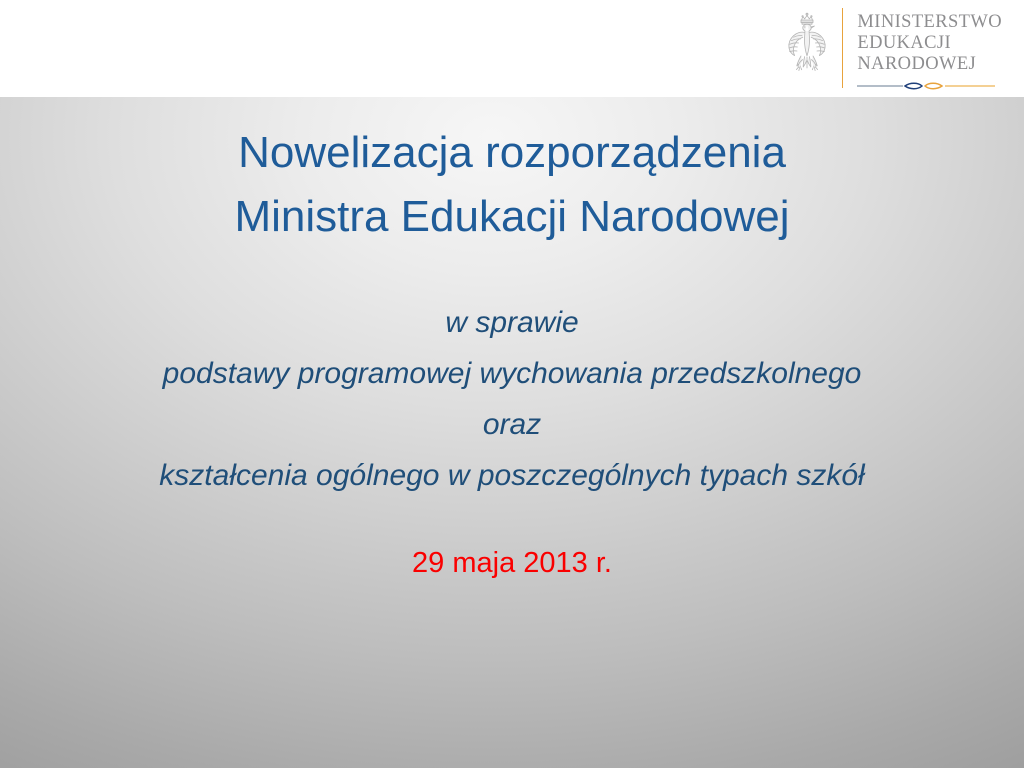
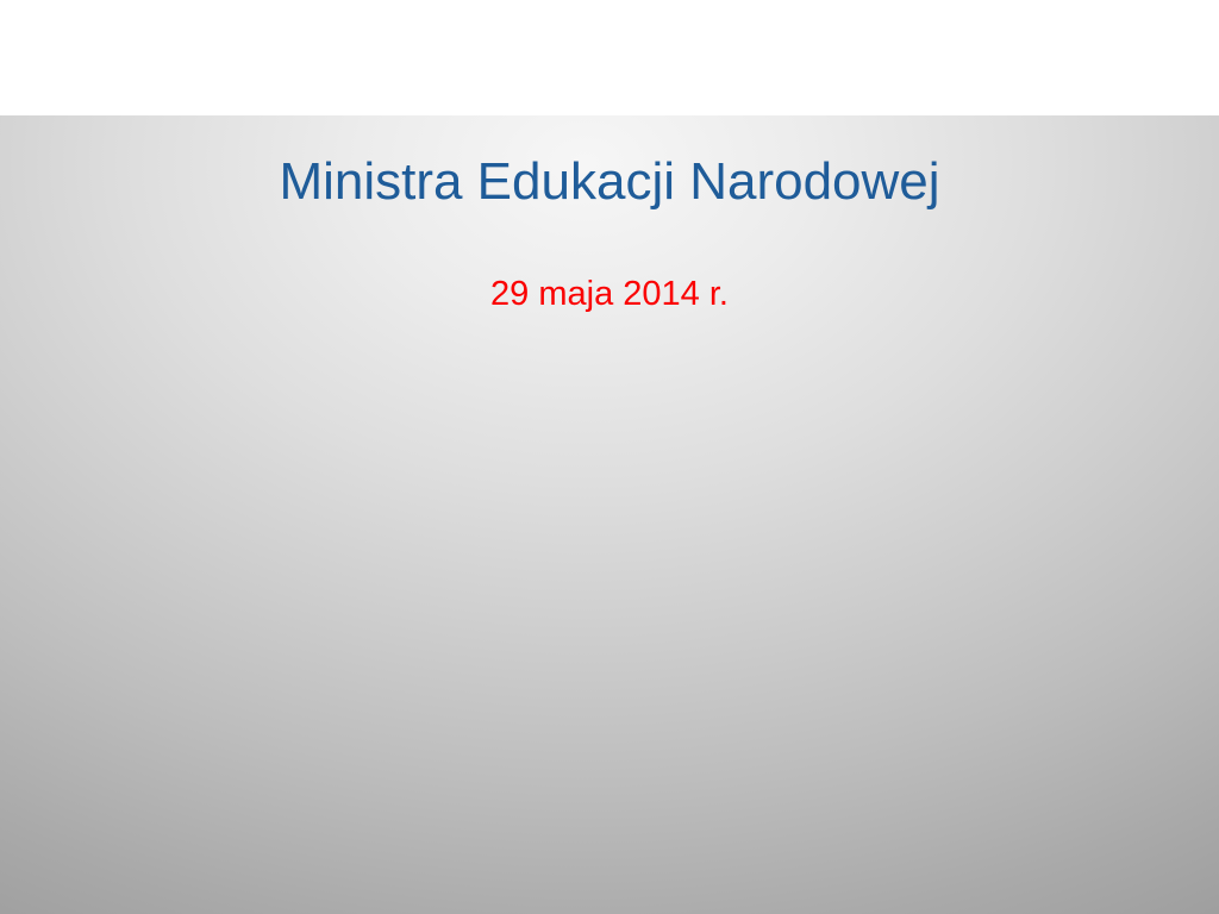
- MINISTERSTWO
- EDUKACJI
- NARODOWEJ
- Nowelizacja rozporządzenia
  Ministra Edukacji Narodowej
- w sprawie
- podstawy programowej wychowania przedszkolnego
- oraz
- kształcenia ogólnego w poszczególnych typach szkół
- 29 maja 2013 r.
+ 29 maja 2014 r.
